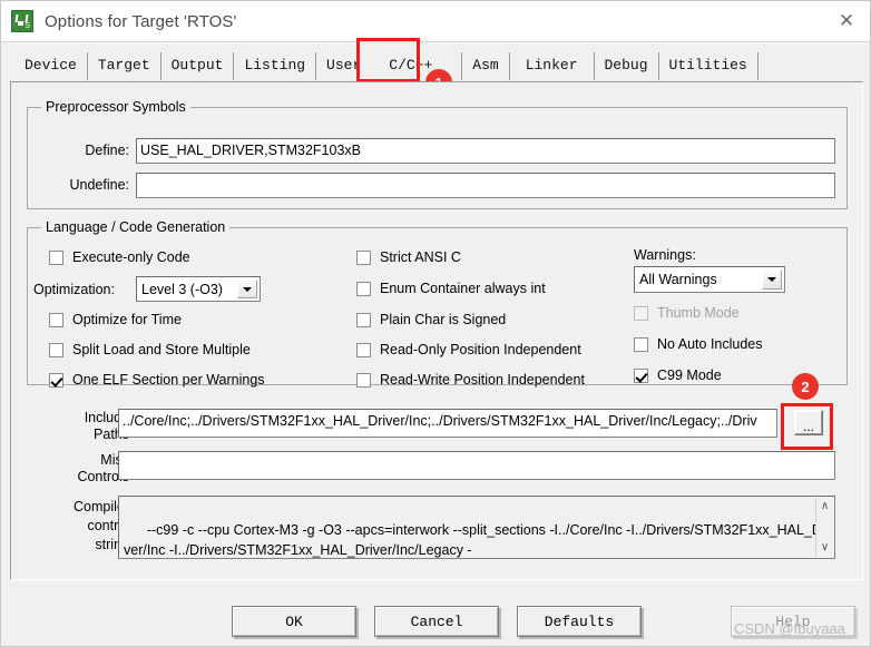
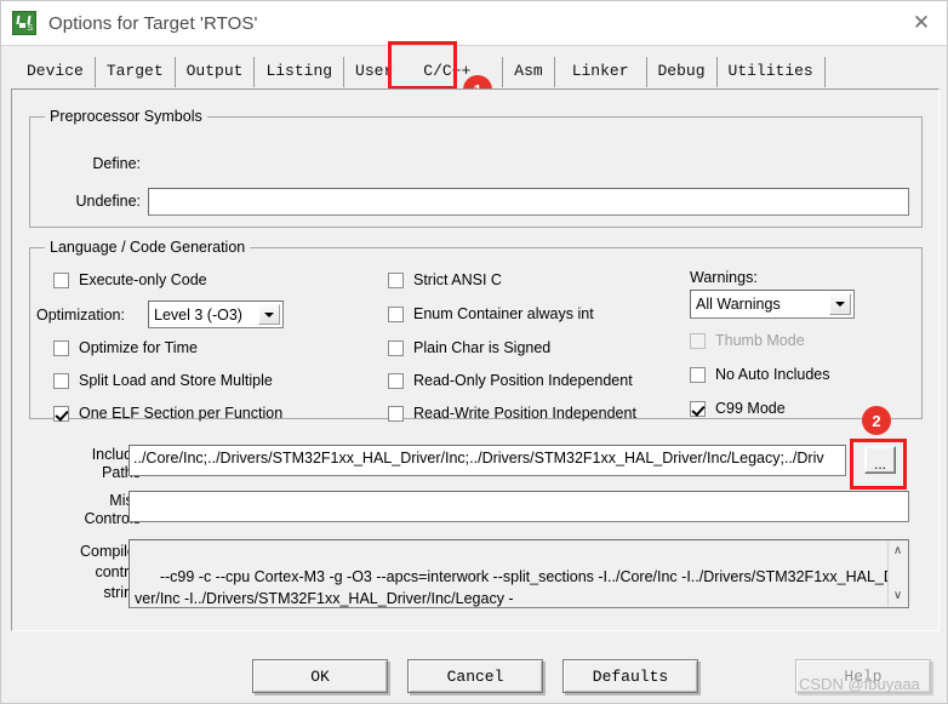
  Options for Target 'RTOS'
  ✕
  Device
  Target
  Output
  Listing
  User
  C/C++
  Asm
  Linker
  Debug
  Utilities
  Preprocessor Symbols
  Define:
- USE_HAL_DRIVER,STM32F103xB
  Undefine:
  Language / Code Generation
  Execute-only Code
  Optimization:
  Level 3 (-O3)
  Optimize for Time
  Split Load and Store Multiple
- One ELF Section per Warnings
+ One ELF Section per Function
  Strict ANSI C
  Enum Container always int
  Plain Char is Signed
  Read-Only Position Independent
  Read-Write Position Independent
  Warnings:
  All Warnings
  Thumb Mode
  No Auto Includes
  C99 Mode
  Inclu
  ../Core/Inc;../Drivers/STM32F1xx_HAL_Driver/Inc;../Drivers/STM32F1xx_HAL_Driver/Inc/Legacy;../Driv
  ...
  Contro
  Compil
  contr
  --c99 -c --cpu Cortex-M3 -g -O3 --apcs=interwork --split_sections -I../Core/Inc -I../Drivers/STM32F1xx_HAL_ver/Inc -I../Drivers/STM32F1xx_HAL_Driver/Inc/Legacy -
  ∧
  ∨
  2
  OK
  Cancel
  Defaults
  Help
  CSDN @fbuyaaa
